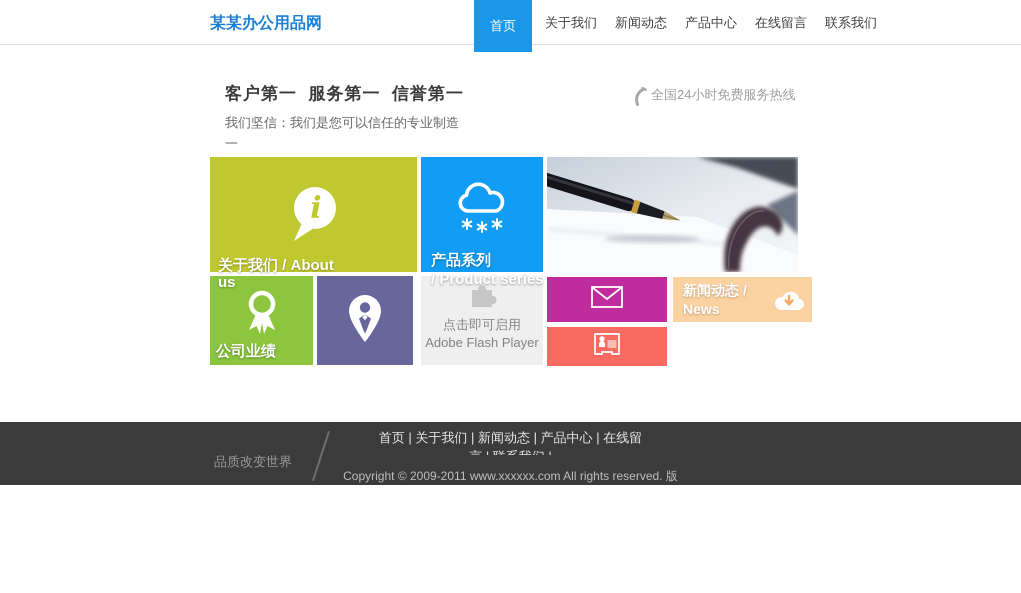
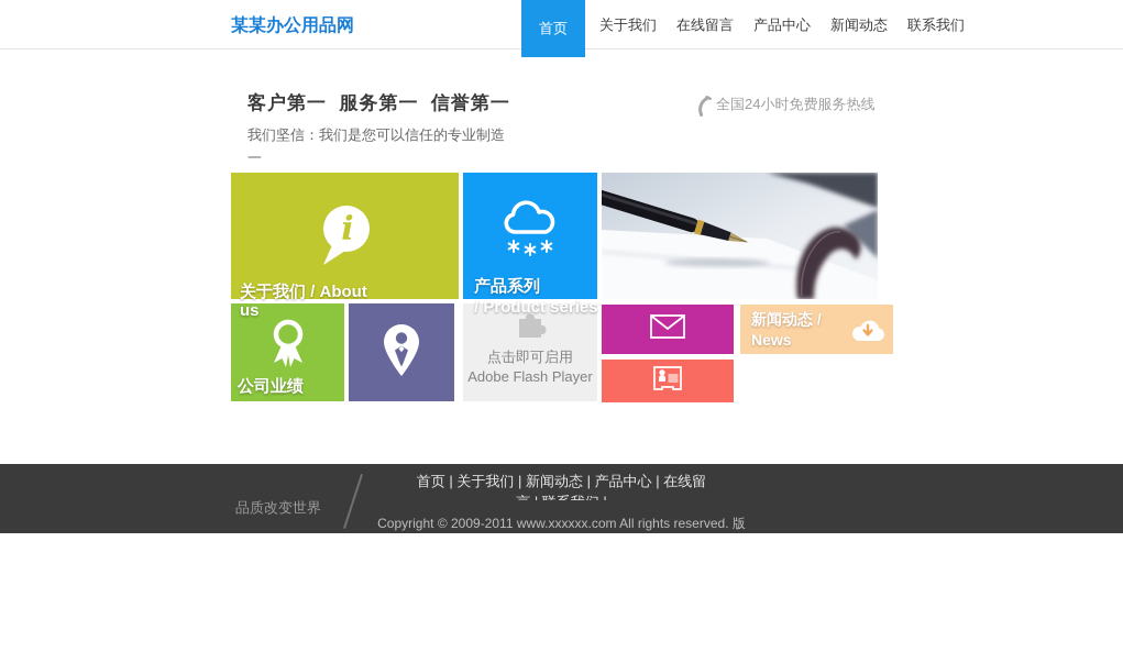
  某某办公用品网
  首页
  关于我们
- 新闻动态
+ 在线留言
  产品中心
- 在线留言
+ 新闻动态
  联系我们
  客户第一 服务第一 信誉第一
  我们坚信：我们是您可以信任的专业制造一
  全国24小时免费服务热线
  i
  关于我们 / About
  us
  产品系列
  / Product series
  公司业绩
  点击即可启用
  Adobe Flash Player
  新闻动态 / News
  品质改变世界
  首页 | 关于我们 | 新闻动态 | 产品中心 | 在线留
  Copyright © 2009-2011 www.xxxxxx.com All rights reserved. 版
